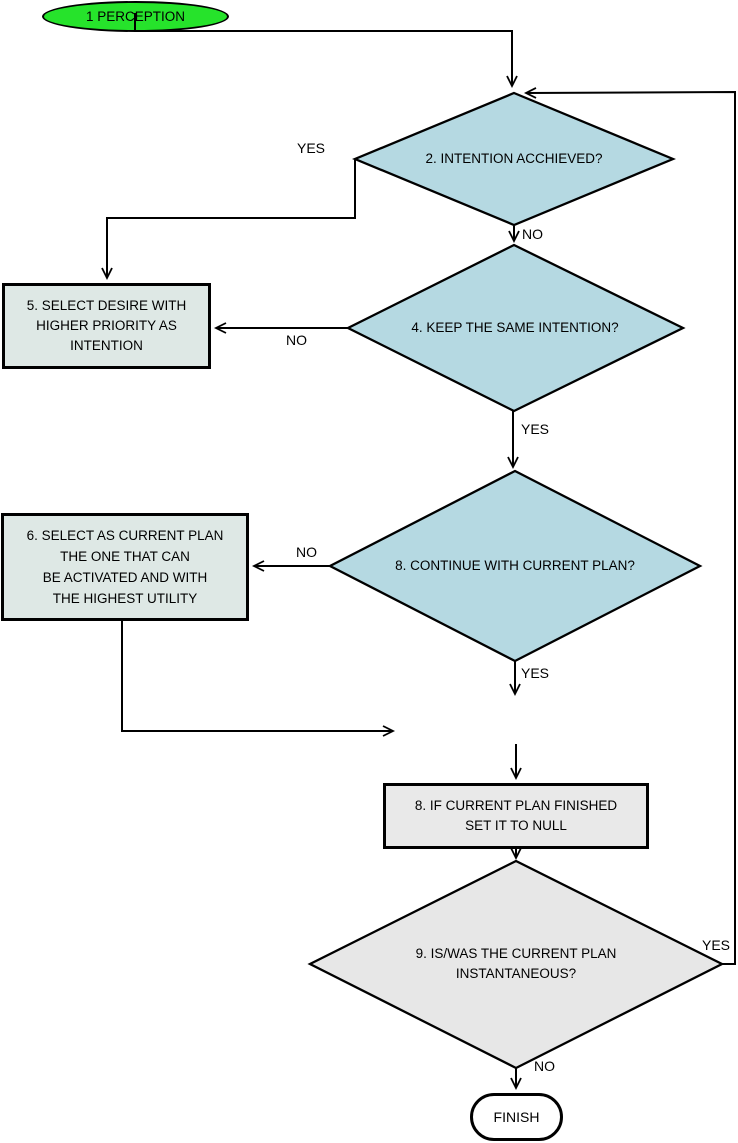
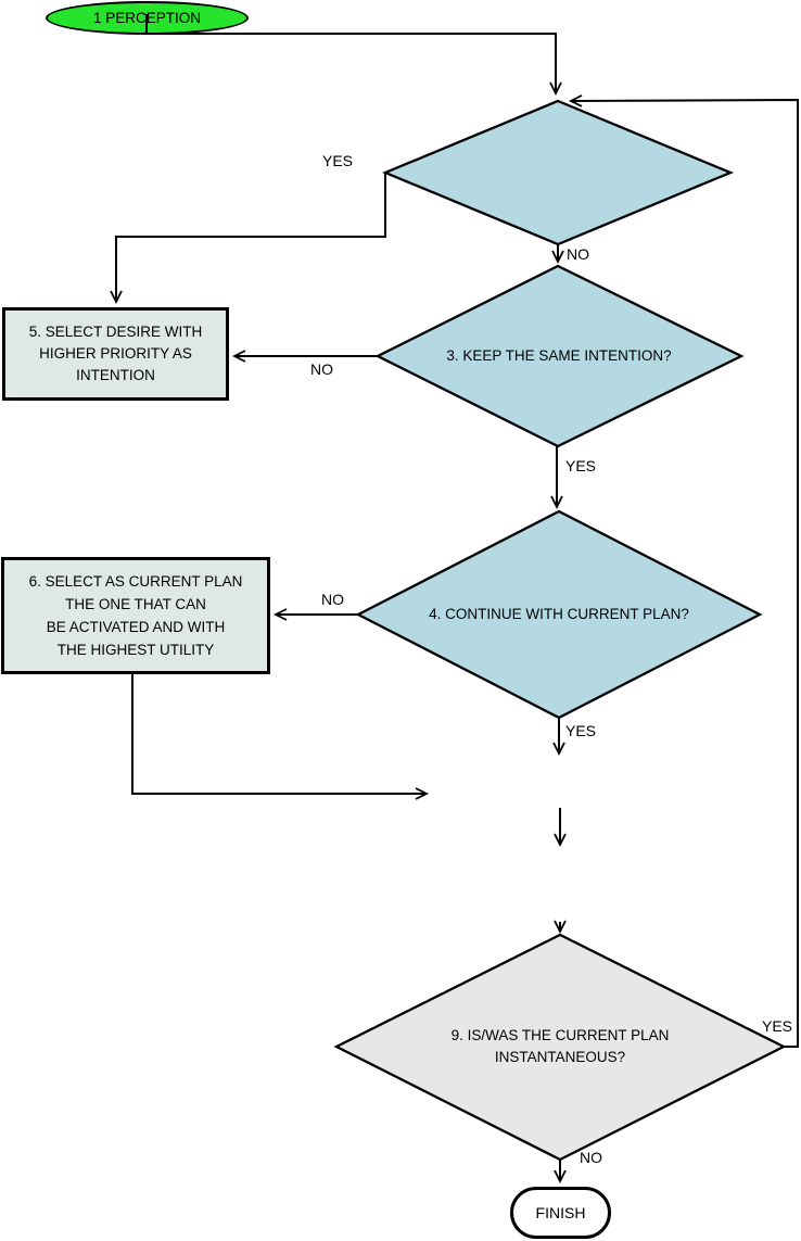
  1 PERCEPTION
  5. SELECT DESIRE WITH
  HIGHER PRIORITY AS
  INTENTION
  6. SELECT AS CURRENT PLAN
  THE ONE THAT CAN
  BE ACTIVATED AND WITH
  THE HIGHEST UTILITY
- 8. IF CURRENT PLAN FINISHED
- SET IT TO NULL
  FINISH
- 2. INTENTION ACCHIEVED?
- 4. KEEP THE SAME INTENTION?
+ 3. KEEP THE SAME INTENTION?
- 8. CONTINUE WITH CURRENT PLAN?
+ 4. CONTINUE WITH CURRENT PLAN?
  9. IS/WAS THE CURRENT PLAN
  INSTANTANEOUS?
  YES
  NO
  NO
  YES
  NO
  YES
  YES
  NO
